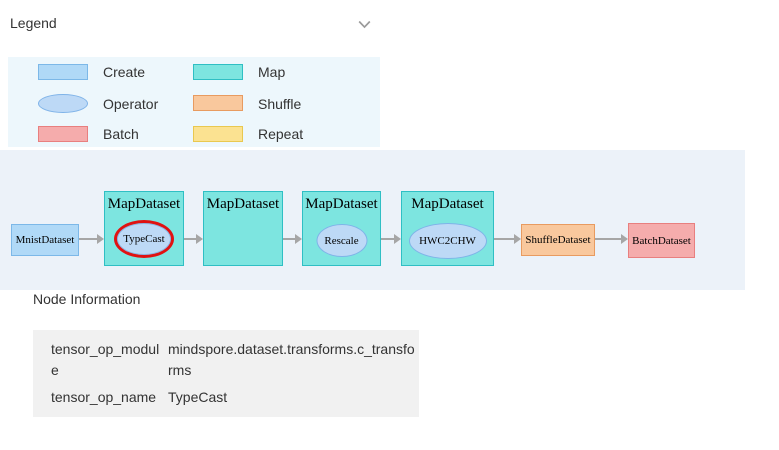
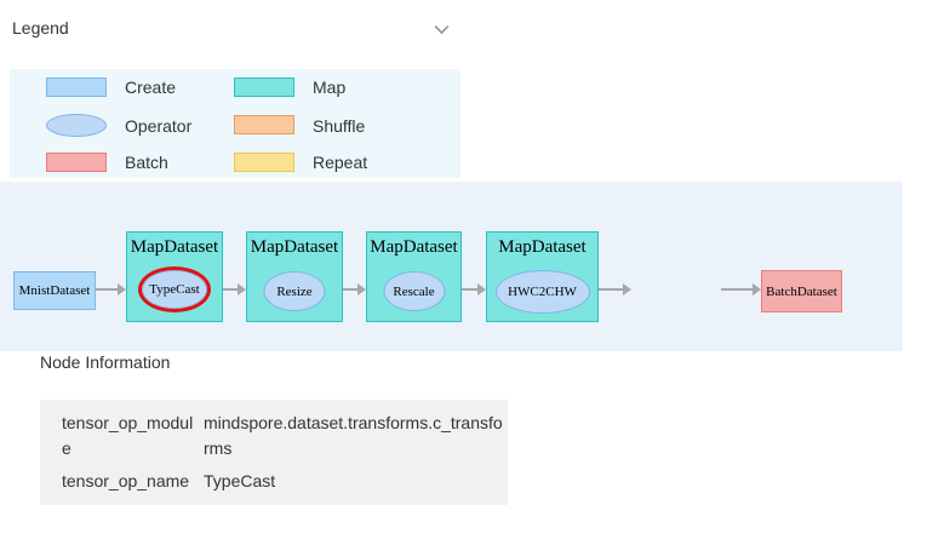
  Legend
  Create
  Map
  Operator
  Shuffle
  Batch
  Repeat
  MnistDataset
  MapDataset
  TypeCast
  MapDataset
+ Resize
  MapDataset
  Rescale
  MapDataset
  HWC2CHW
- ShuffleDataset
  BatchDataset
  Node Information
  tensor_op_module
  mindspore.dataset.transforms.c_transforms
  tensor_op_name
  TypeCast
